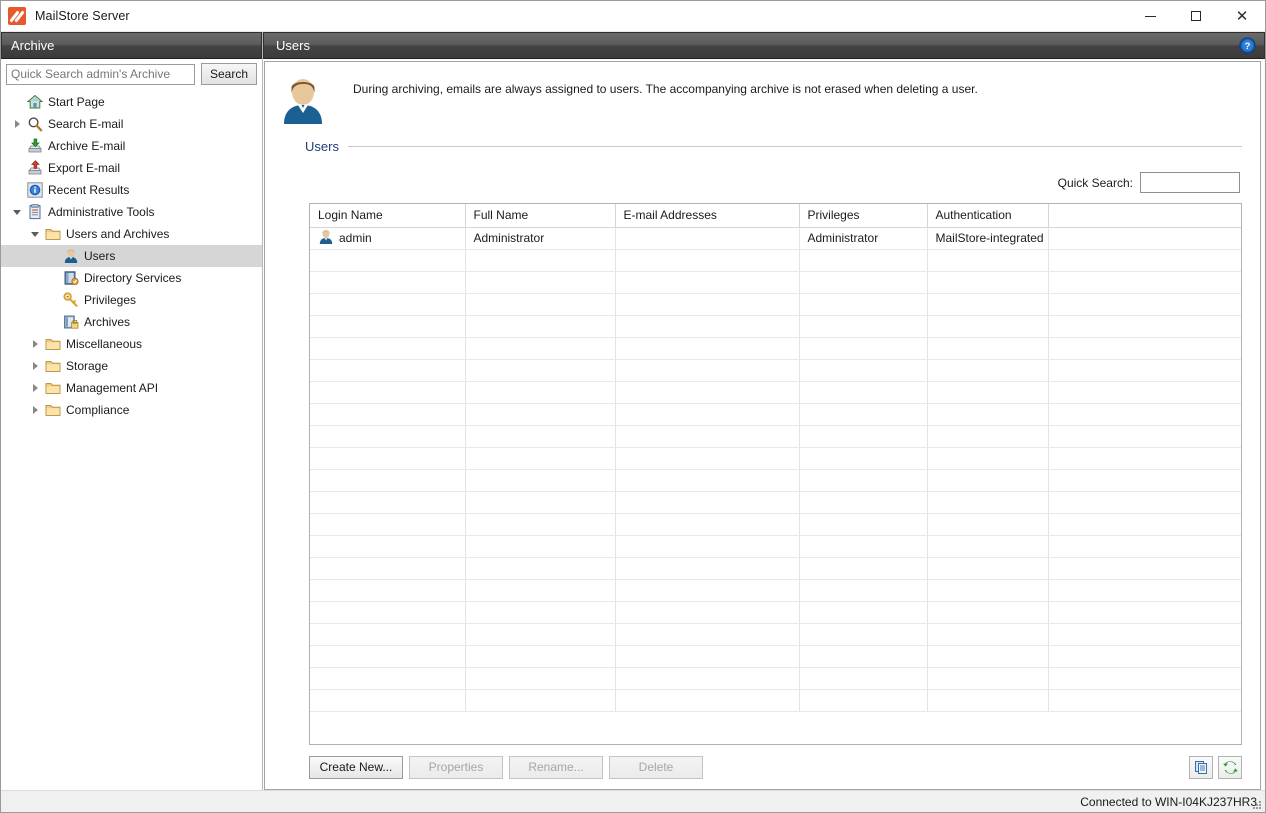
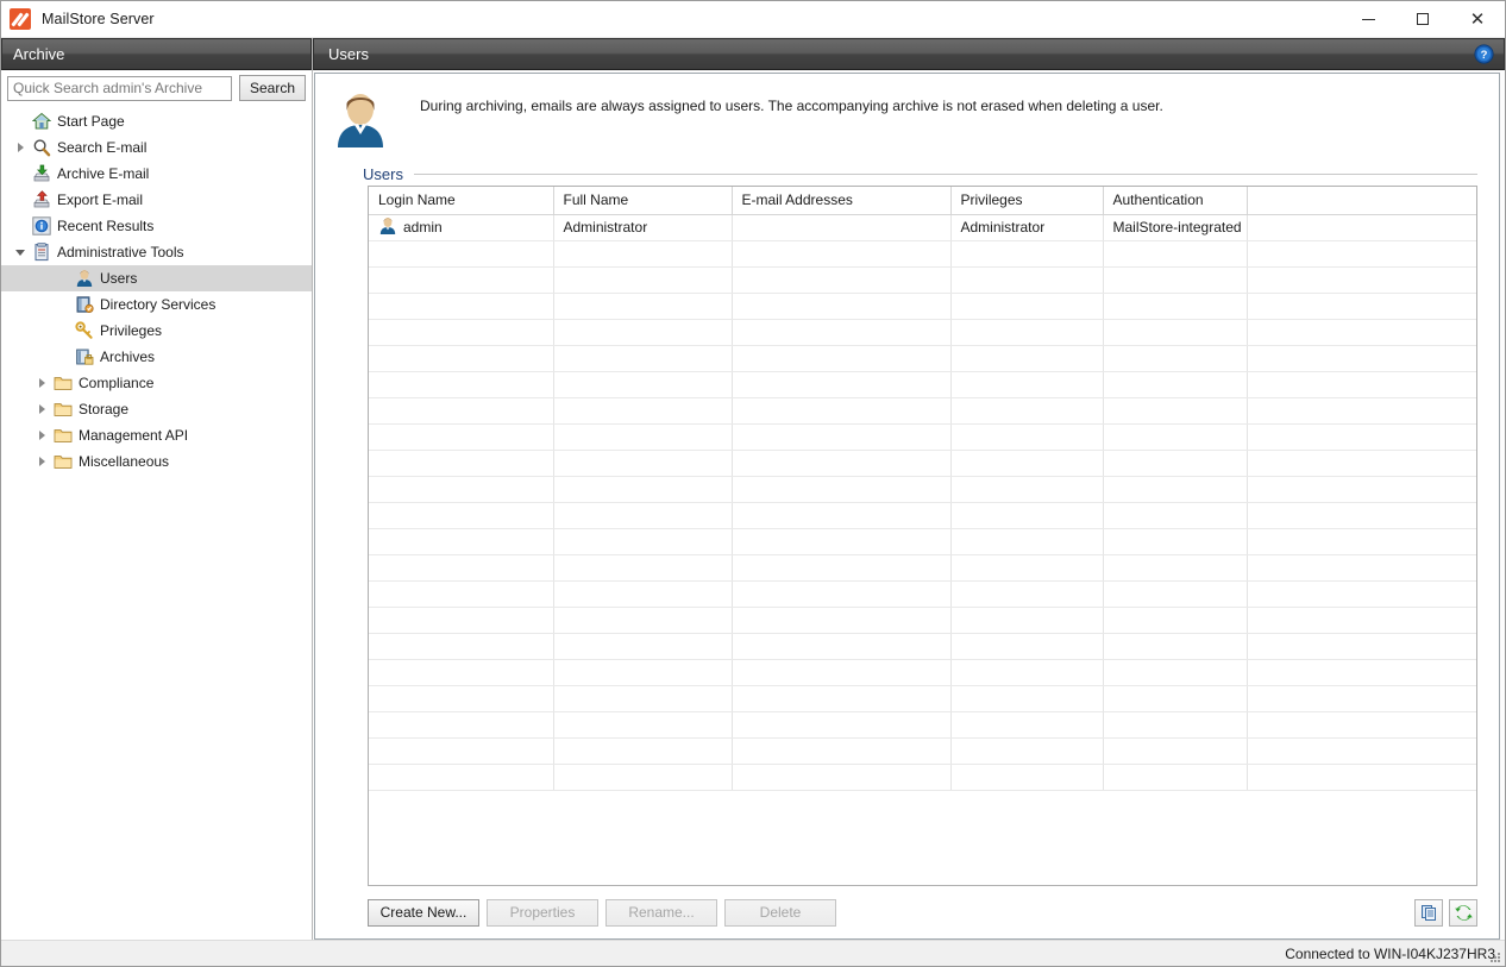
  MailStore Server
  ✕
  Archive
  Quick Search admin's Archive
  Search
  Start Page
  Search E-mail
  Archive E-mail
  Export E-mail
  Recent Results
  Administrative Tools
- Users and Archives
  Users
  Directory Services
  Privileges
  Archives
- Miscellaneous
+ Compliance
  Storage
  Management API
- Compliance
+ Miscellaneous
  Users
  ?
  During archiving, emails are always assigned to users. The accompanying archive is not erased when deleting a user.
  Users
- Quick Search:
  Login Name	Full Name	E-mail Addresses	Privileges	Authentication
  admin	Administrator		Administrator	MailStore-integrated
  Create New...
  Properties
  Rename...
  Delete
  Connected to WIN-I04KJ237HR3
